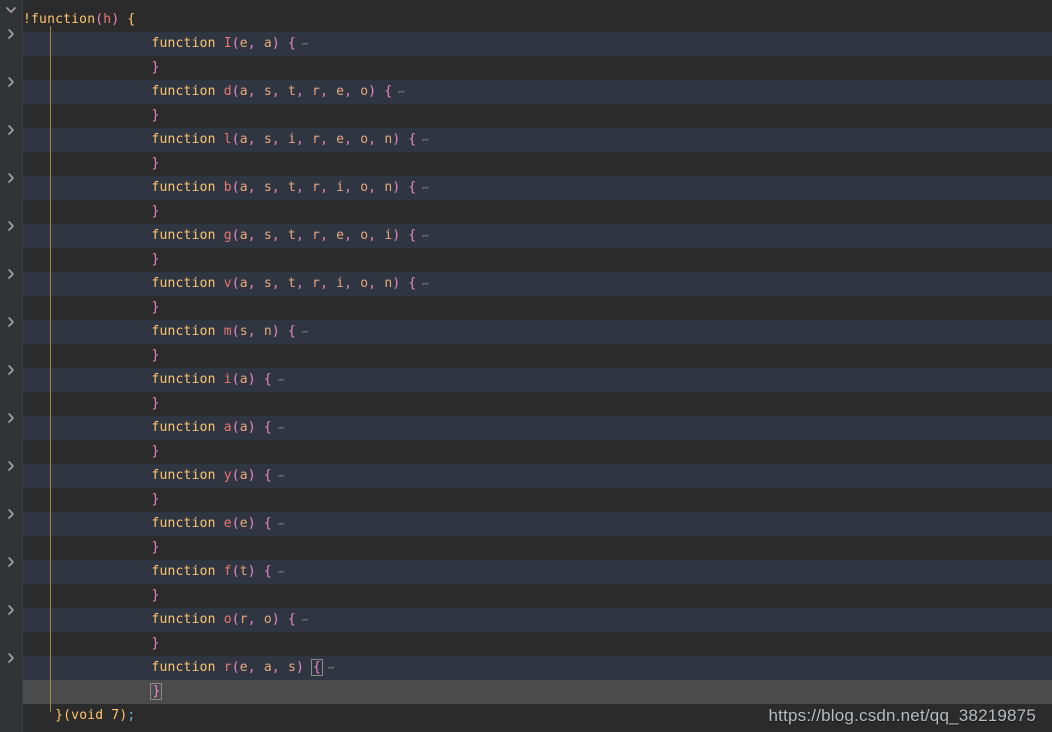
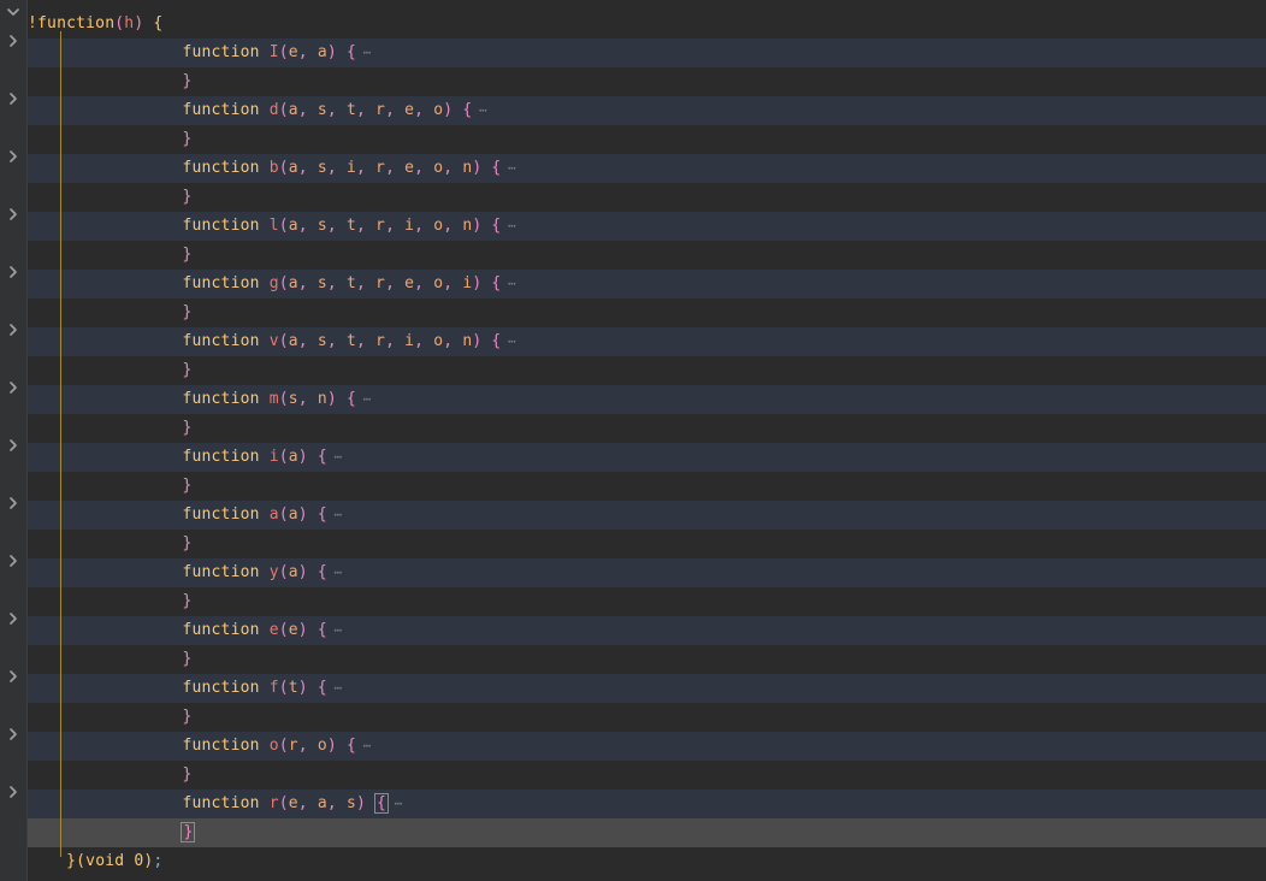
  !function(h) {
  function I(e, a) { ⋯
  }
  function d(a, s, t, r, e, o) { ⋯
  }
- function l(a, s, i, r, e, o, n) { ⋯
+ function b(a, s, i, r, e, o, n) { ⋯
  }
- function b(a, s, t, r, i, o, n) { ⋯
+ function l(a, s, t, r, i, o, n) { ⋯
  }
  function g(a, s, t, r, e, o, i) { ⋯
  }
  function v(a, s, t, r, i, o, n) { ⋯
  }
  function m(s, n) { ⋯
  }
  function i(a) { ⋯
  }
  function a(a) { ⋯
  }
  function y(a) { ⋯
  }
  function e(e) { ⋯
  }
  function f(t) { ⋯
  }
  function o(r, o) { ⋯
  }
  function r(e, a, s) { ⋯
  }
- }(void 7);
+ }(void 0);
- https://blog.csdn.net/qq_38219875
